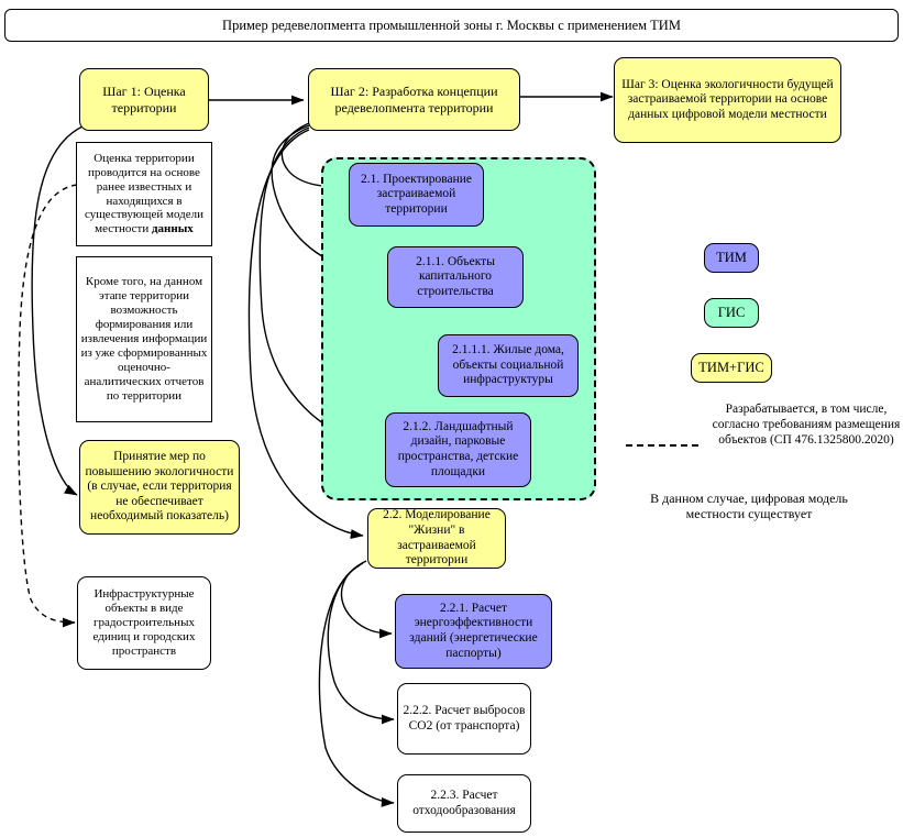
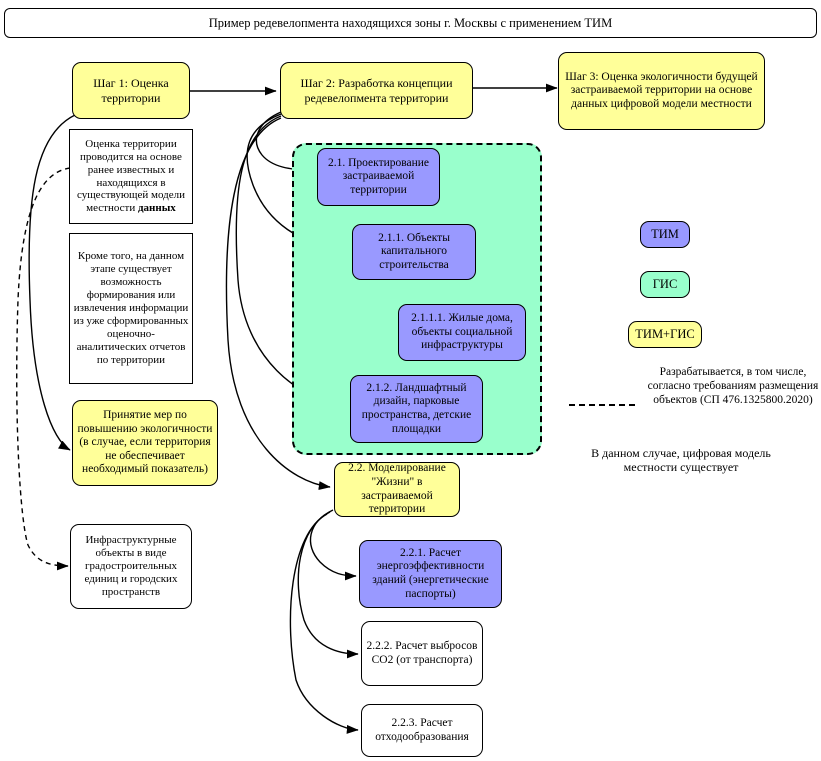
- Пример редевелопмента промышленной зоны г. Москвы с применением ТИМ
+ Пример редевелопмента находящихся зоны г. Москвы с применением ТИМ
  Шаг 1: Оценка территории
  Шаг 2: Разработка концепции редевелопмента территории
  Шаг 3: Оценка экологичности будущей застраиваемой территории на основе данных цифровой модели местности
  Оценка территории проводится на основе ранее известных и находящихся в существующей модели местности данных
- Кроме того, на данном этапе территории возможность формирования или извлечения информации из уже сформированных оценочно-аналитических отчетов по территории
+ Кроме того, на данном этапе существует возможность формирования или извлечения информации из уже сформированных оценочно-аналитических отчетов по территории
  Принятие мер по повышению экологичности (в случае, если территория не обеспечивает необходимый показатель)
  Инфраструктурные объекты в виде градостроительных единиц и городских пространств
  2.1. Проектирование застраиваемой территории
  2.1.1. Объекты капитального строительства
  2.1.1.1. Жилые дома, объекты социальной инфраструктуры
  2.1.2. Ландшафтный дизайн, парковые пространства, детские площадки
  2.2. Моделирование "Жизни" в застраиваемой территории
  2.2.1. Расчет энергоэффективности зданий (энергетические паспорты)
  2.2.2. Расчет выбросов CO2 (от транспорта)
  2.2.3. Расчет отходообразования
  ТИМ
  ГИС
  ТИМ+ГИС
  Разрабатывается, в том числе, согласно требованиям размещения объектов (СП 476.1325800.2020)
  В данном случае, цифровая модель местности существует
